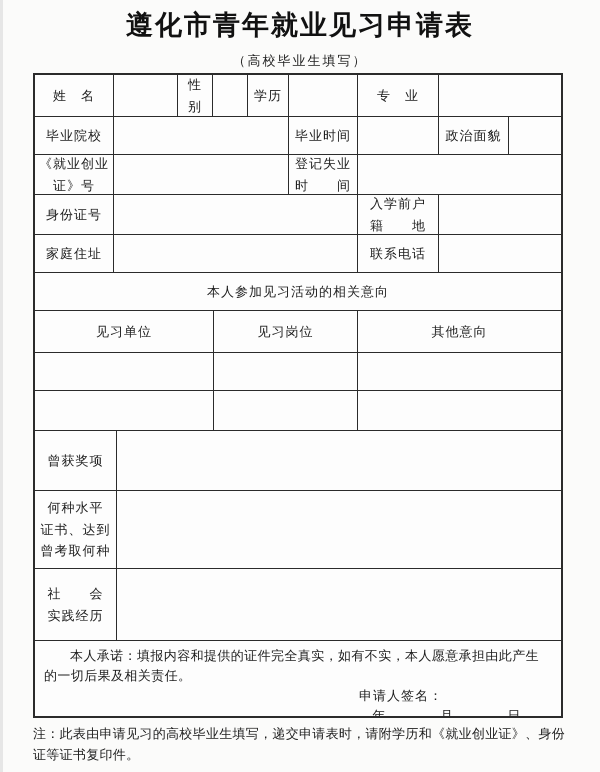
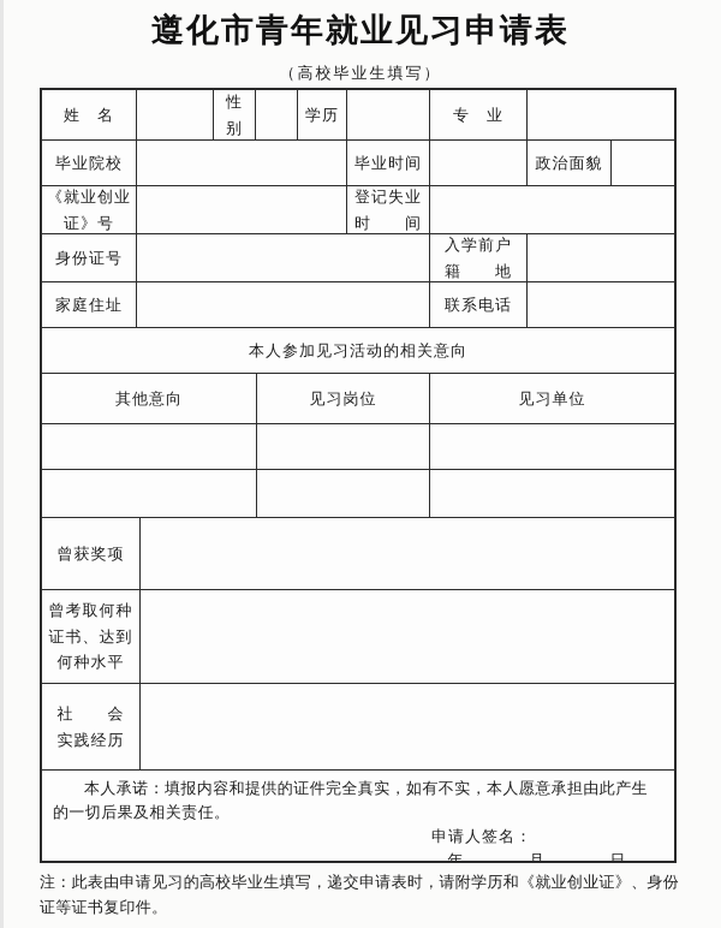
  遵化市青年就业见习申请表
  （高校毕业生填写）
  姓 名
  性
  别
  学历
  专 业
  毕业院校
  毕业时间
  政治面貌
  《就业创业
  证》号
  登记失业
  时 间
  身份证号
  入学前户
  籍 地
  家庭住址
  联系电话
  本人参加见习活动的相关意向
- 见习单位
+ 其他意向
  见习岗位
- 其他意向
+ 见习单位
  曾获奖项
- 何种水平
+ 曾考取何种
  证书、达到
- 曾考取何种
+ 何种水平
  社 会
  实践经历
  本人承诺：填报内容和提供的证件完全真实，如有不实，本人愿意承担由此产生的一切后果及相关责任。
  申请人签名：
  年 月 日
  注：此表由申请见习的高校毕业生填写，递交申请表时，请附学历和《就业创业证》、身份证等证书复印件。
